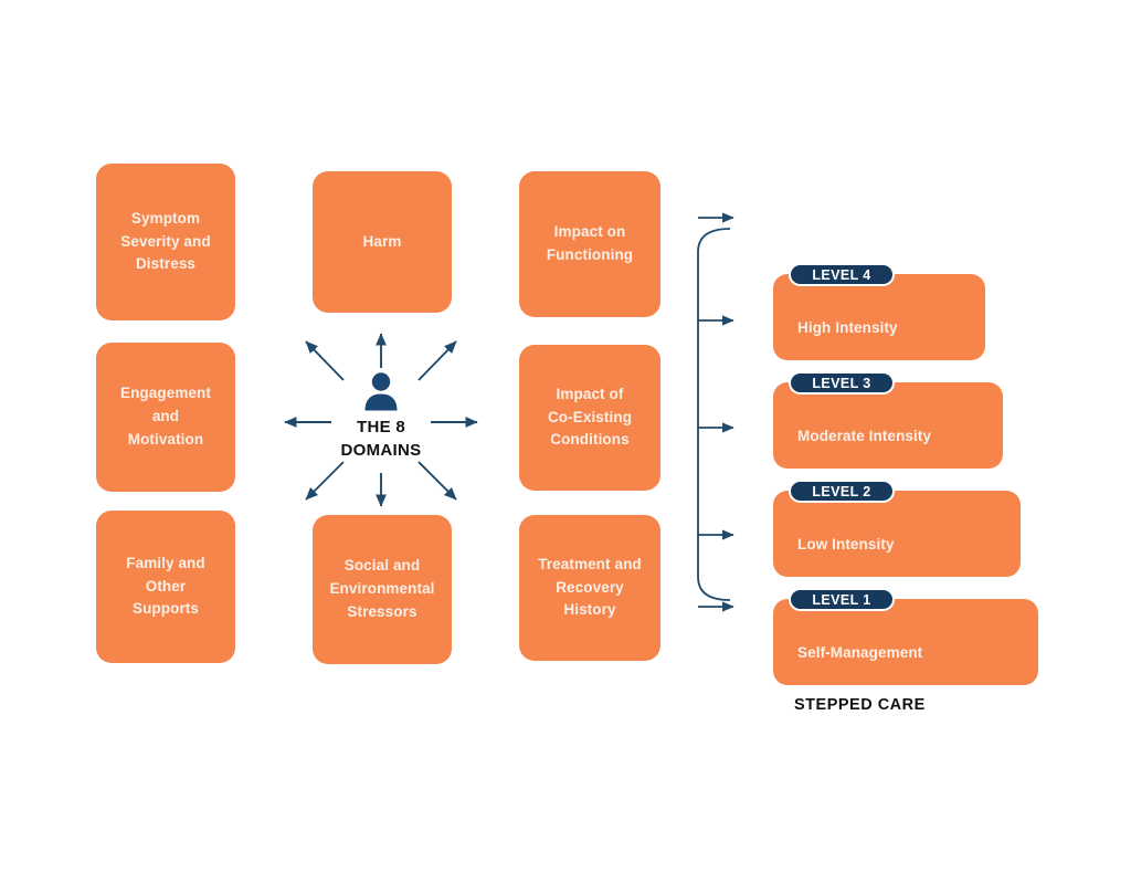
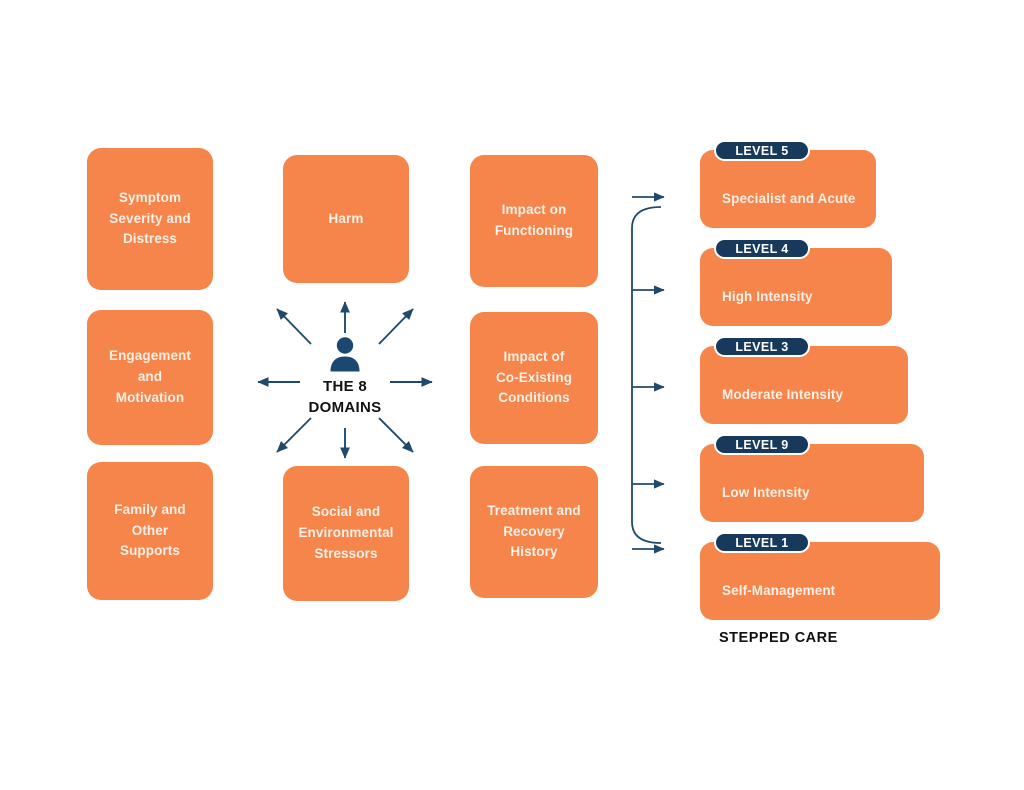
  Symptom
  Severity and
  Distress
  Harm
  Impact on
  Functioning
  Engagement
  and
  Motivation
  Impact of
  Co-Existing
  Conditions
  Family and
  Other
  Supports
  Social and
  Environmental
  Stressors
  Treatment and
  Recovery
  History
  THE 8
  DOMAINS
+ Specialist and Acute
+ LEVEL 5
  High Intensity
  LEVEL 4
  Moderate Intensity
  LEVEL 3
  Low Intensity
- LEVEL 2
+ LEVEL 9
  Self-Management
  LEVEL 1
  STEPPED CARE
